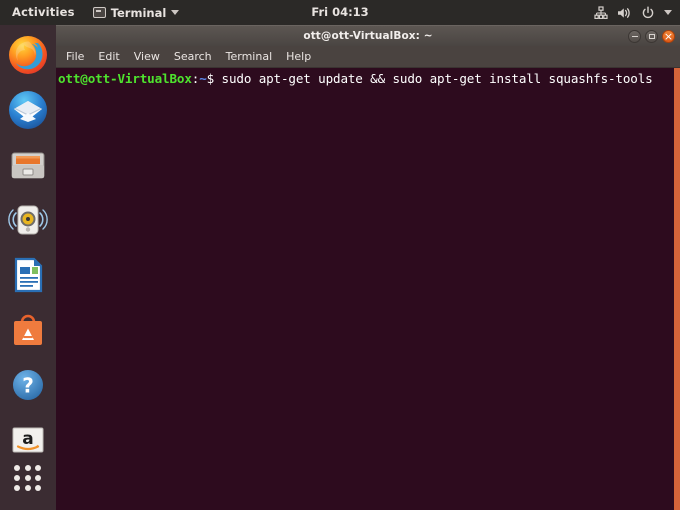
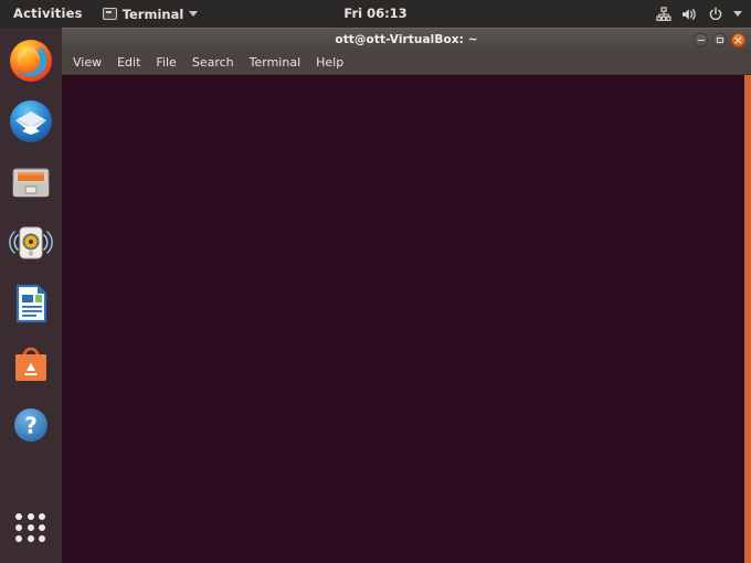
  Activities
  Terminal
- Fri 04:13
+ Fri 06:13
  ?
- a
  ott@ott-VirtualBox: ~
- File
+ View
  Edit
- View
+ File
  Search
  Terminal
  Help
- ott@ott-VirtualBox:~$ sudo apt-get update && sudo apt-get install squashfs-tools
